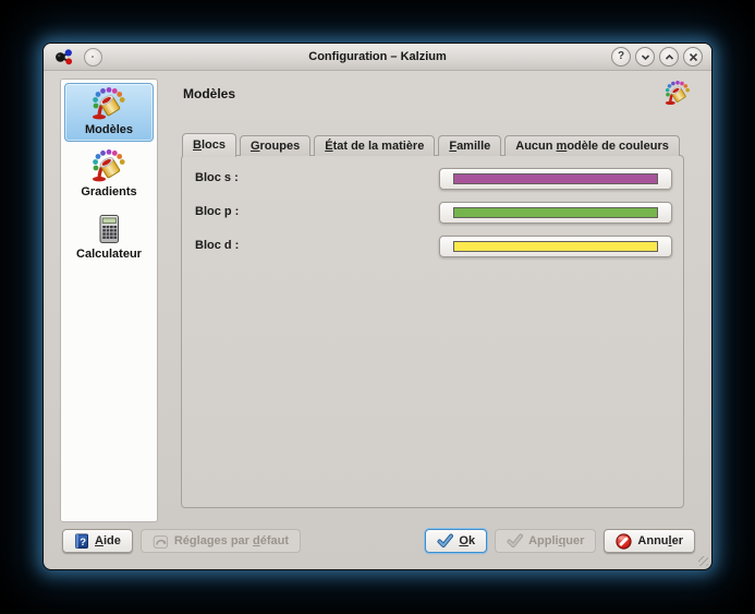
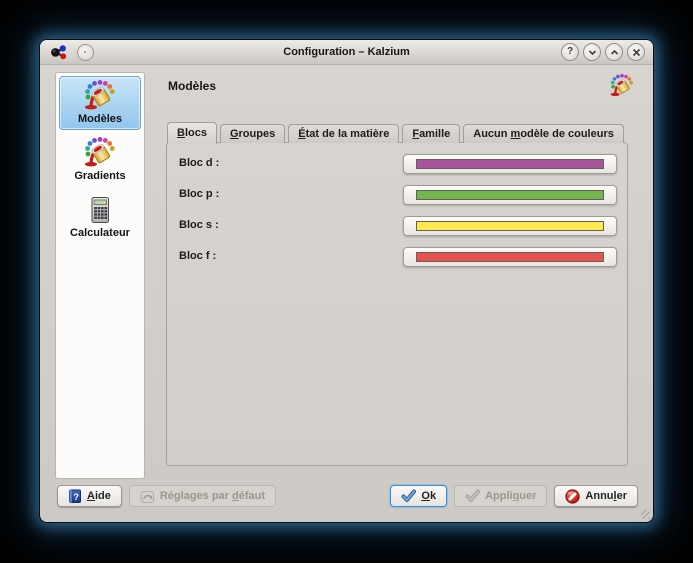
  Configuration – Kalzium
  ?
  Modèles
  Gradients
  Calculateur
  Modèles
  Blocs
  Groupes
  État de la matière
  Famille
  Aucun modèle de couleurs
- Bloc s :
+ Bloc d :
  Bloc p :
- Bloc d :
+ Bloc s :
+ Bloc f :
  ?
  Aide
  Réglages par défaut
  Ok
  Appliquer
  Annuler
